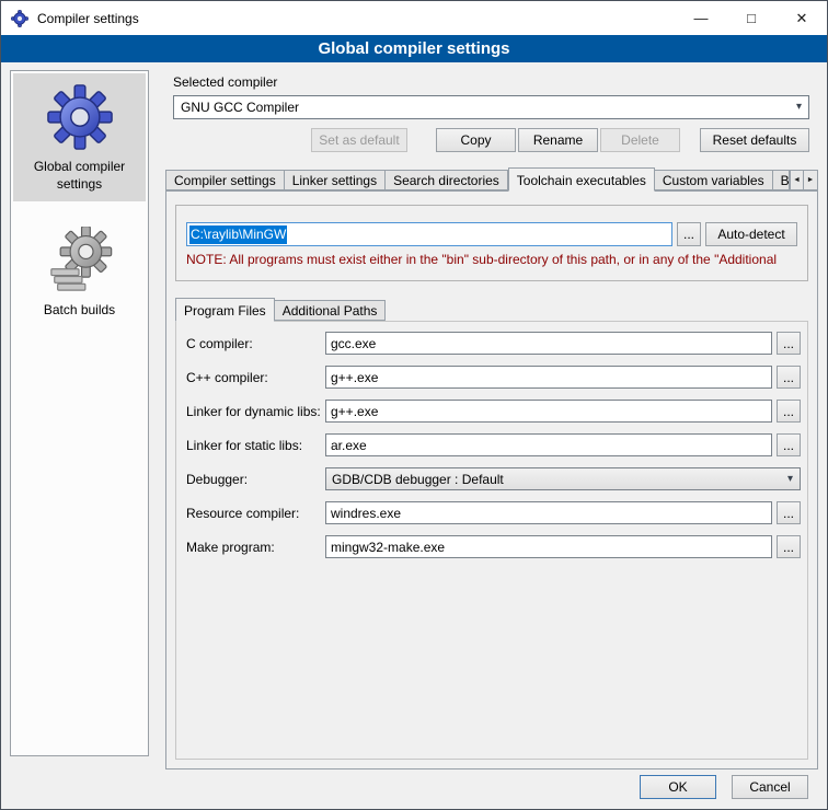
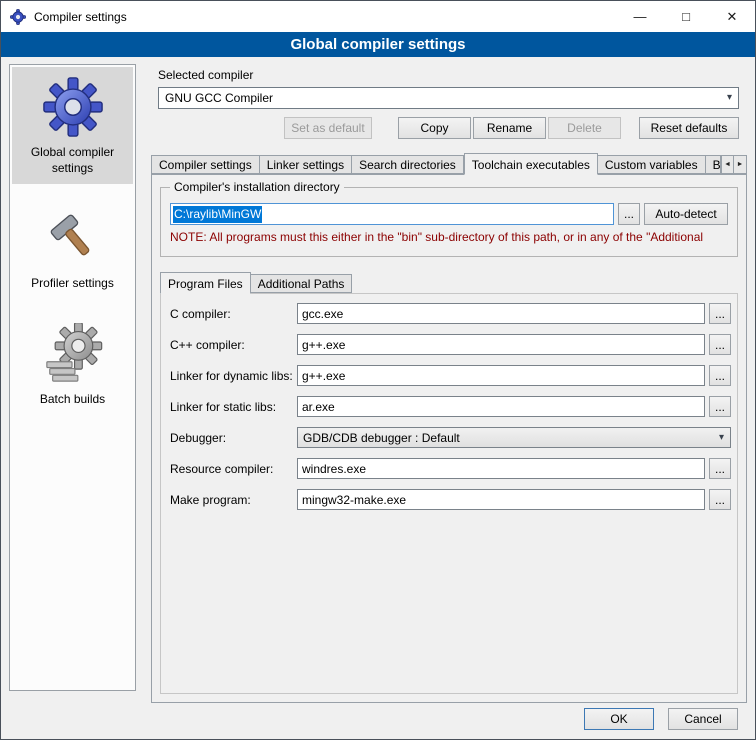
  Compiler settings
  —
  □
  ✕
  Global compiler settings
  Global compiler settings
+ Profiler settings
  Batch builds
  Selected compiler
  GNU GCC Compiler
  ▾
  Set as default
  Copy
  Rename
  Delete
  Reset defaults
  Compiler settings
  Linker settings
  Search directories
  Toolchain executables
  Custom variables
+ Compiler's installation directory
  C:\raylib\MinGW
  ...
  Auto-detect
- NOTE: All programs must exist either in the "bin" sub-directory of this path, or in any of the "Additional
+ NOTE: All programs must this either in the "bin" sub-directory of this path, or in any of the "Additional
  Program Files
  Additional Paths
  C compiler:
  gcc.exe
  ...
  C++ compiler:
  g++.exe
  ...
  Linker for dynamic libs:
  g++.exe
  ...
  Linker for static libs:
  ar.exe
  ...
  Debugger:
  GDB/CDB debugger : Default
  ▾
  Resource compiler:
  windres.exe
  ...
  Make program:
  mingw32-make.exe
  ...
  OK
  Cancel
